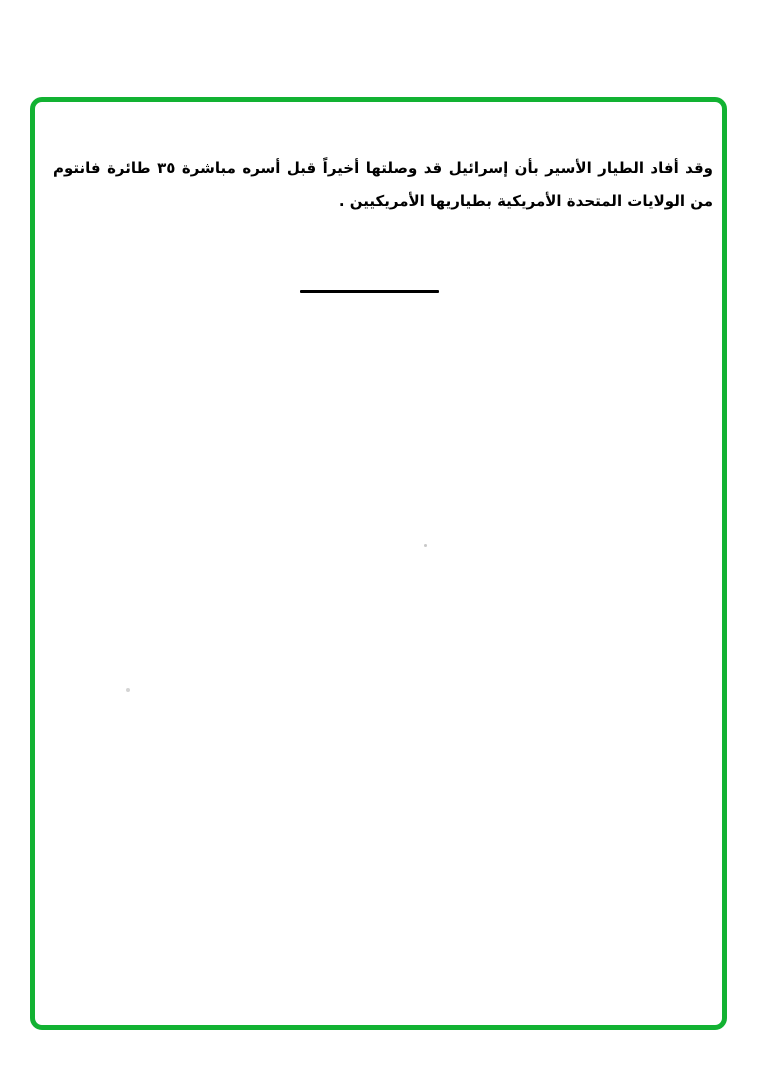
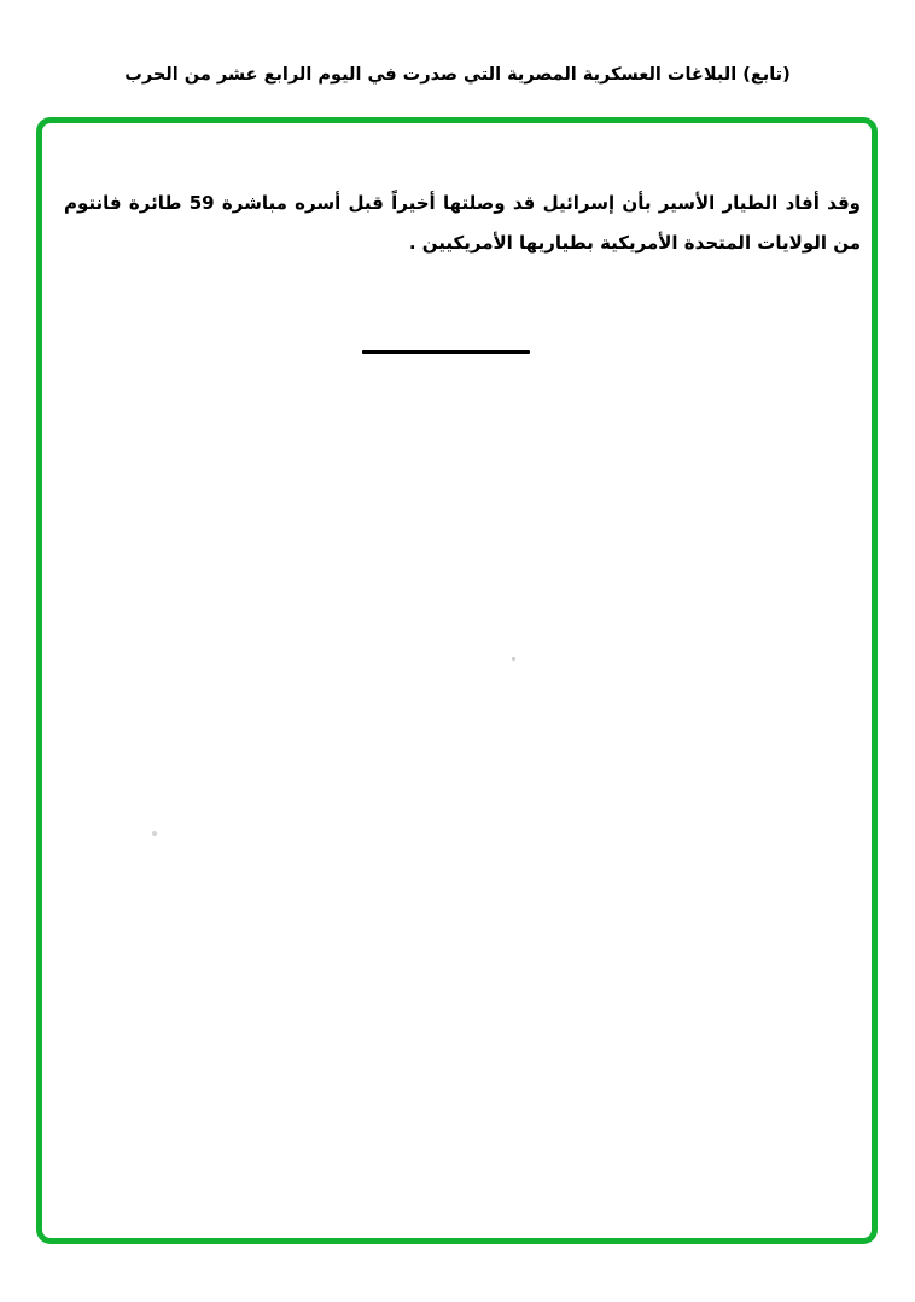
+ (تابع) البلاغات العسكرية المصرية التي صدرت في اليوم الرابع عشر من الحرب
- وقد أفاد الطيار الأسير بأن إسرائيل قد وصلتها أخيراً قبل أسره مباشرة ٣٥ طائرة فانتوم من الولايات المتحدة الأمريكية بطياريها الأمريكيين .
+ وقد أفاد الطيار الأسير بأن إسرائيل قد وصلتها أخيراً قبل أسره مباشرة 59 طائرة فانتوم من الولايات المتحدة الأمريكية بطياريها الأمريكيين .
